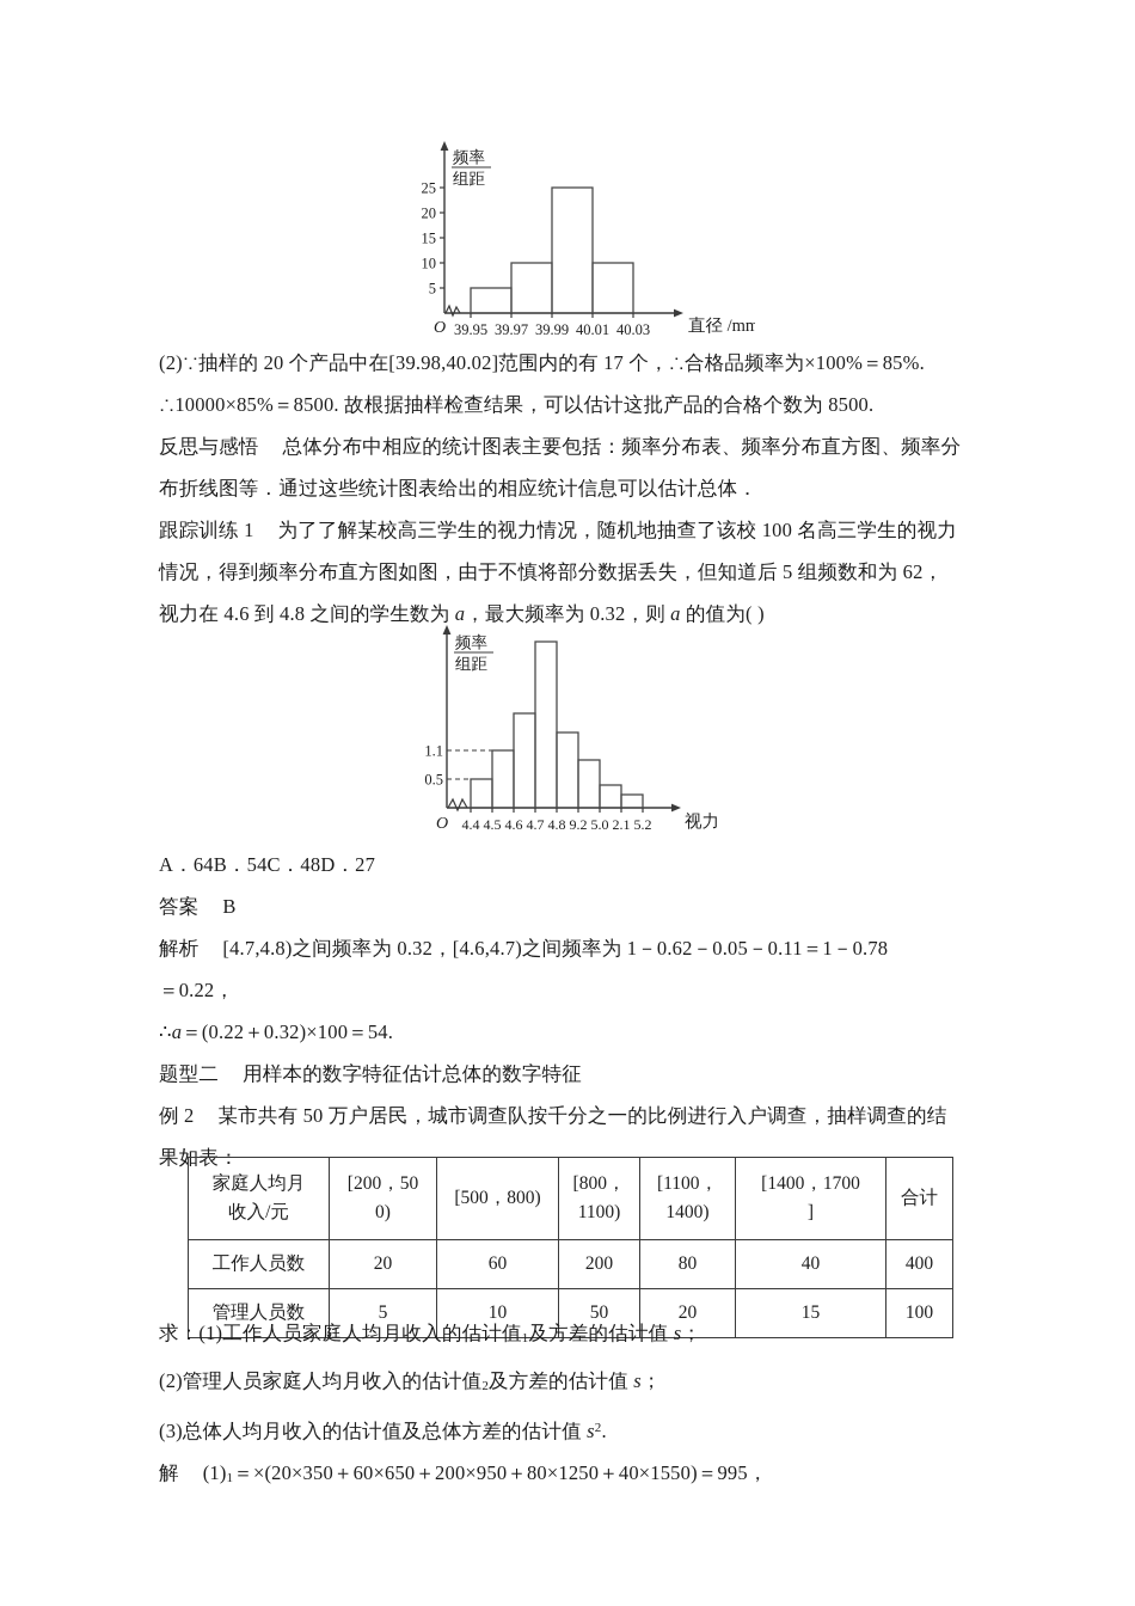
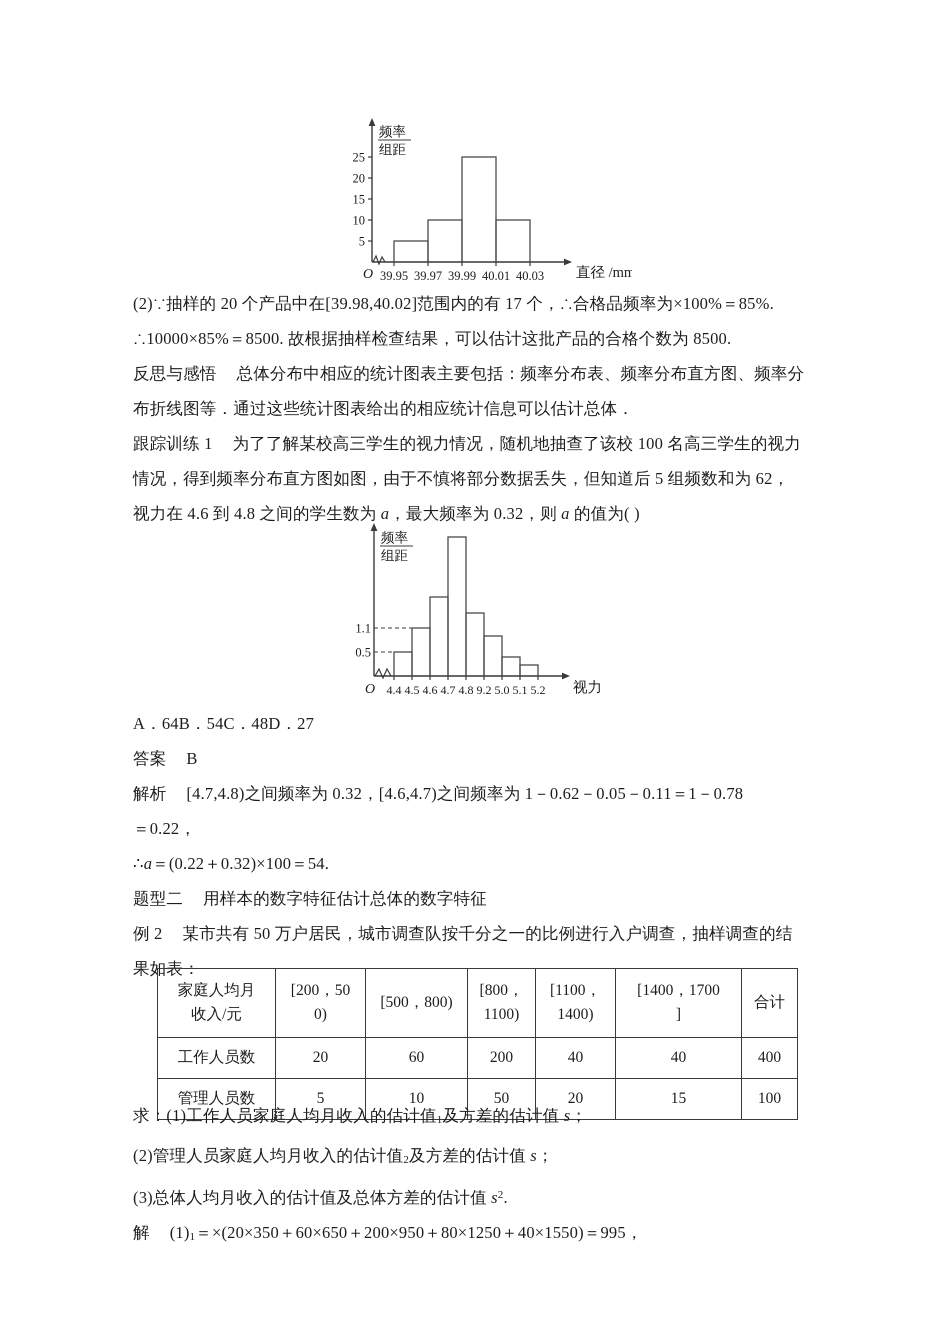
  5
  10
  15
  20
  25
  频率
  组距
  39.95
  39.97
  39.99
  40.01
  40.03
  O
  直径 /mm
  (2)∵抽样的 20 个产品中在[39.98,40.02]范围内的有 17 个，∴合格品频率为×100%＝85%.
  ∴10000×85%＝8500. 故根据抽样检查结果，可以估计这批产品的合格个数为 8500.
  反思与感悟 总体分布中相应的统计图表主要包括：频率分布表、频率分布直方图、频率分
  布折线图等．通过这些统计图表给出的相应统计信息可以估计总体．
  跟踪训练 1 为了了解某校高三学生的视力情况，随机地抽查了该校 100 名高三学生的视力
  情况，得到频率分布直方图如图，由于不慎将部分数据丢失，但知道后 5 组频数和为 62，
  视力在 4.6 到 4.8 之间的学生数为 a，最大频率为 0.32，则 a 的值为( )
  频率
  组距
  0.5
  1.1
  4.4
  4.5
  4.6
  4.7
  4.8
  9.2
  5.0
- 2.1
+ 5.1
  5.2
  O
  视力
  A．64B．54C．48D．27
  答案 B
  解析 [4.7,4.8)之间频率为 0.32，[4.6,4.7)之间频率为 1－0.62－0.05－0.11＝1－0.78
  ＝0.22，
  ∴a＝(0.22＋0.32)×100＝54.
  题型二 用样本的数字特征估计总体的数字特征
  例 2 某市共有 50 万户居民，城市调查队按千分之一的比例进行入户调查，抽样调查的结
  果如表：
  家庭人均月 收入/元	[200，50 0)	[500，800)	[800， 1100)	[1100， 1400)	[1400，1700 ]	合计
- 工作人员数	20	60	200	80	40	400
+ 工作人员数	20	60	200	40	40	400
  管理人员数	5	10	50	20	15	100
  求：(1)工作人员家庭人均月收入的估计值1及方差的估计值 s；
  (2)管理人员家庭人均月收入的估计值2及方差的估计值 s；
  (3)总体人均月收入的估计值及总体方差的估计值 s2.
  解 (1)1＝×(20×350＋60×650＋200×950＋80×1250＋40×1550)＝995，
